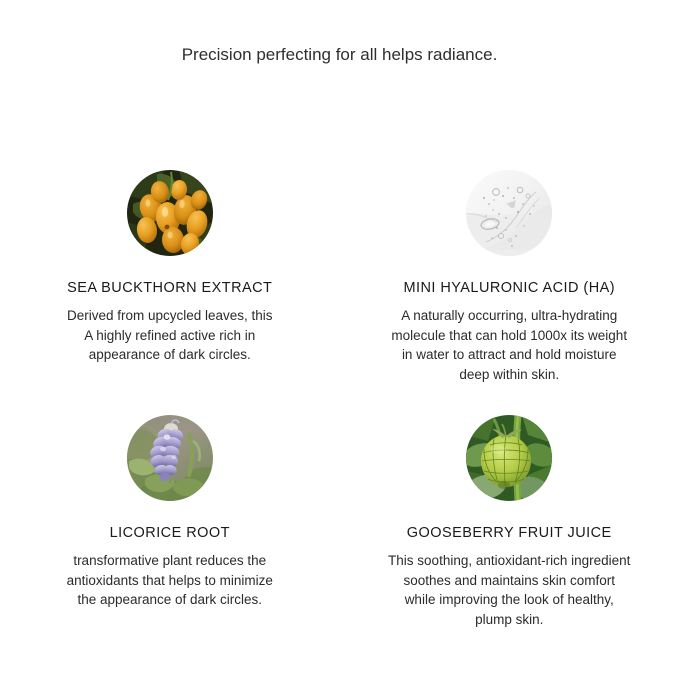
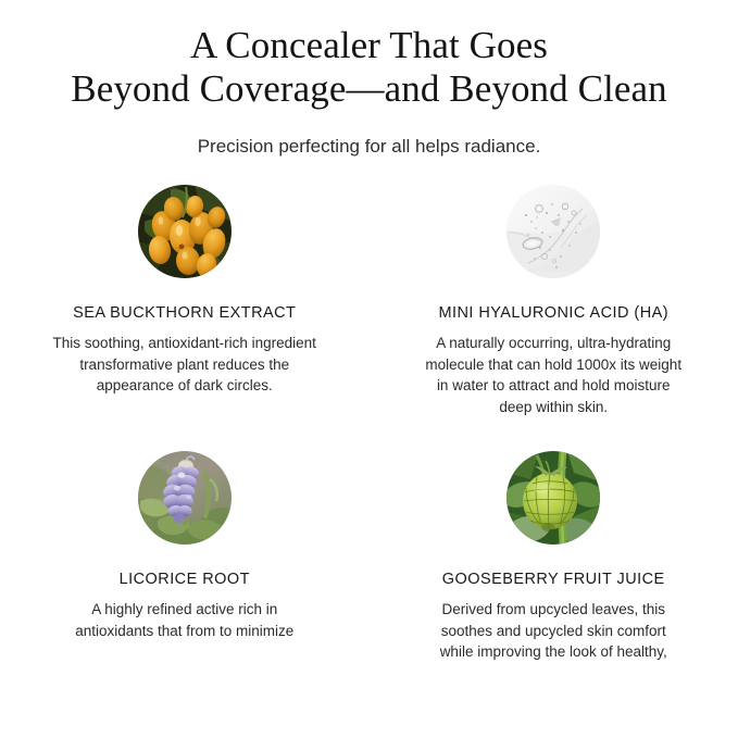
+ A Concealer That Goes
+ Beyond Coverage—and Beyond Clean
  Precision perfecting for all helps radiance.
  SEA BUCKTHORN EXTRACT
- Derived from upcycled leaves, this
+ This soothing, antioxidant-rich ingredient
- A highly refined active rich in
+ transformative plant reduces the
  appearance of dark circles.
  MINI HYALURONIC ACID (HA)
  A naturally occurring, ultra-hydrating
  molecule that can hold 1000x its weight
  in water to attract and hold moisture
  deep within skin.
  LICORICE ROOT
- transformative plant reduces the
+ A highly refined active rich in
- antioxidants that helps to minimize
+ antioxidants that from to minimize
- the appearance of dark circles.
  GOOSEBERRY FRUIT JUICE
- This soothing, antioxidant-rich ingredient
+ Derived from upcycled leaves, this
- soothes and maintains skin comfort
+ soothes and upcycled skin comfort
  while improving the look of healthy,
- plump skin.
